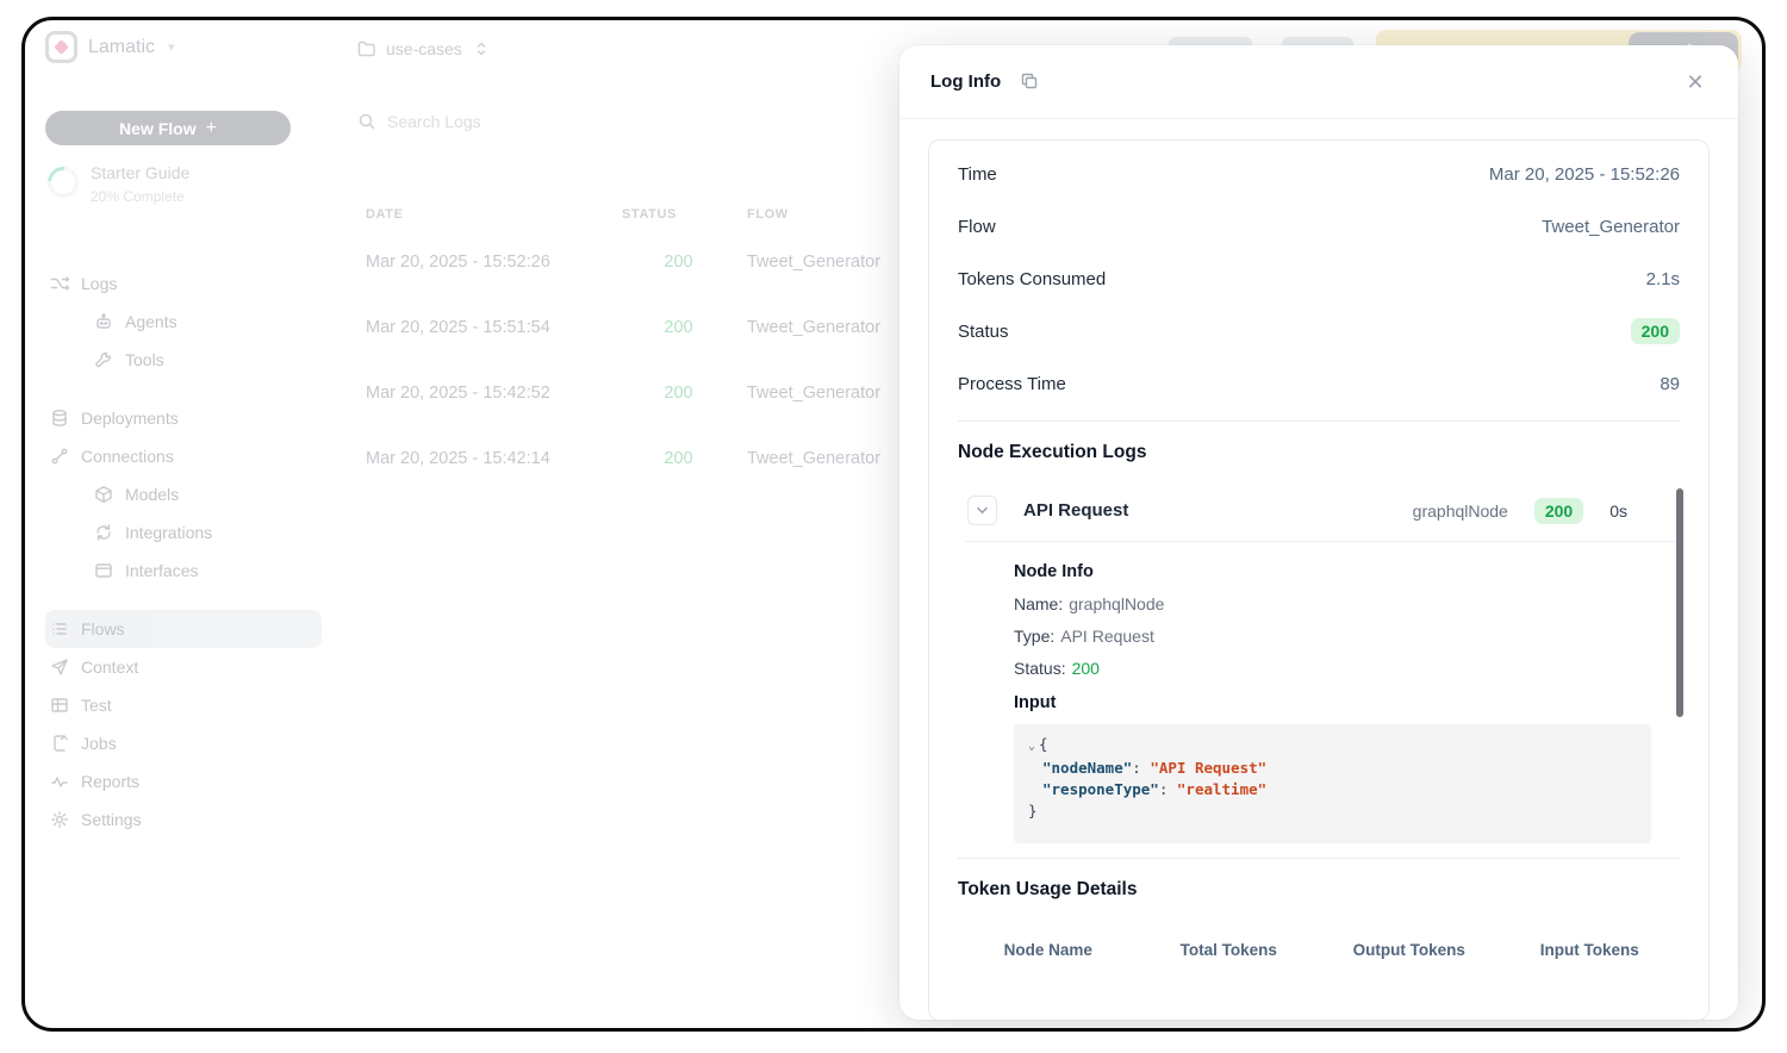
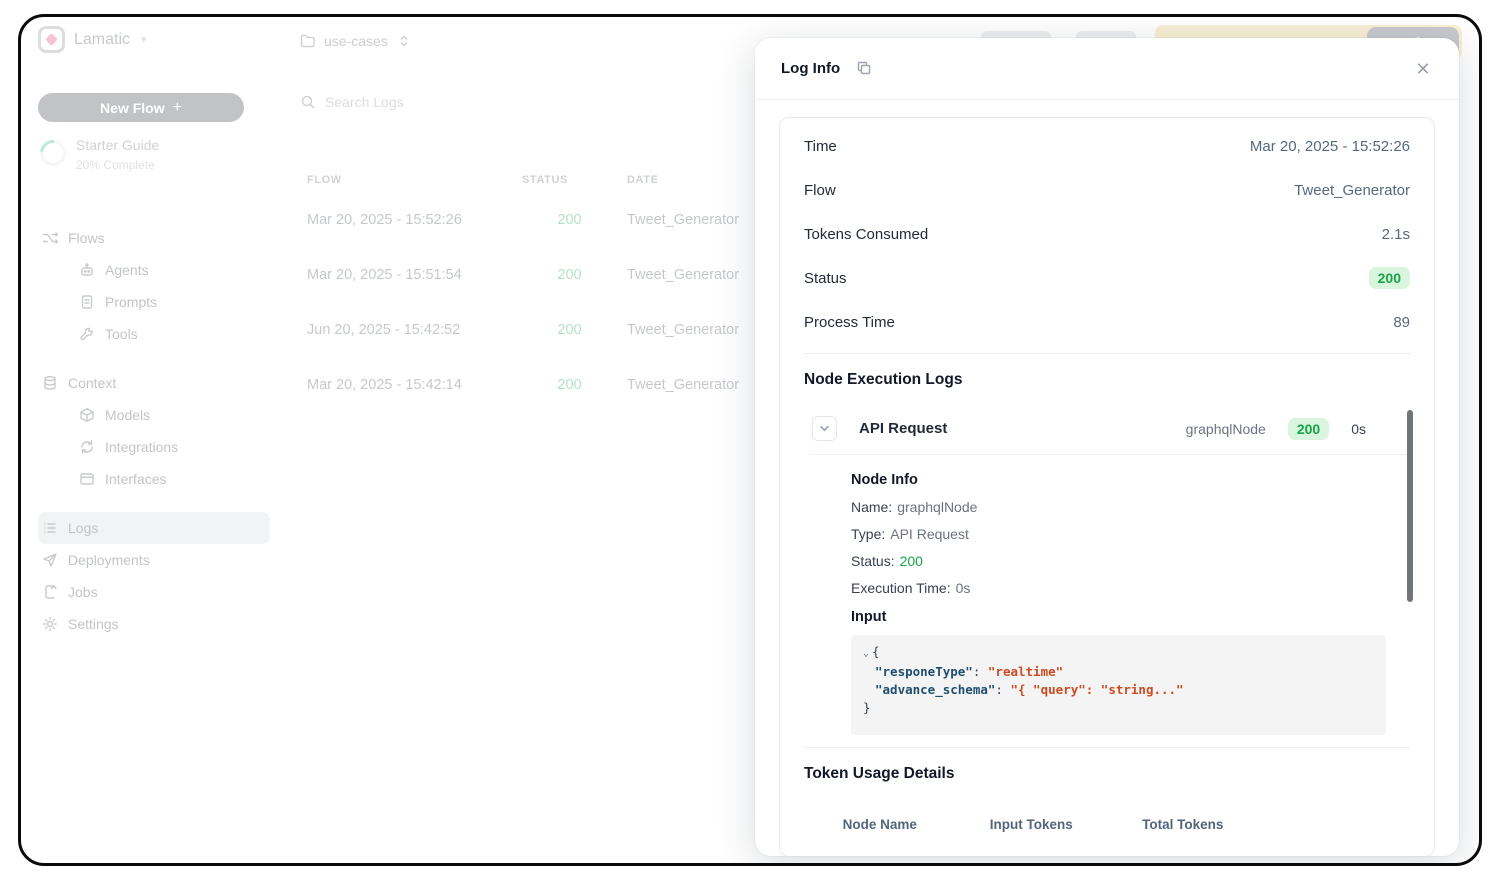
  Lamatic
  ▾
  New Flow
  +
  Starter Guide
  20% Complete
- Logs
+ Flows
  Agents
+ Prompts
  Tools
- Deployments
+ Context
- Connections
  Models
  Integrations
  Interfaces
- Flows
+ Logs
- Context
+ Deployments
- Test
  Jobs
- Reports
  Settings
  use-cases
  Search Logs
- DATE
+ FLOW
  STATUS
- FLOW
+ DATE
  Mar 20, 2025 - 15:52:26
  200
  Tweet_Generator
  Mar 20, 2025 - 15:51:54
  200
  Tweet_Generator
- Mar 20, 2025 - 15:42:52
+ Jun 20, 2025 - 15:42:52
  200
  Tweet_Generator
  Mar 20, 2025 - 15:42:14
  200
  Tweet_Generator
  Log Info
  ✕
  Time
  Mar 20, 2025 - 15:52:26
  Flow
  Tweet_Generator
  Tokens Consumed
  2.1s
  Status
  200
  Process Time
  89
  Node Execution Logs
  API Request
  graphqlNode
  200
  0s
  Node Info
  Name: graphqlNode
  Type: API Request
  Status: 200
+ Execution Time: 0s
  Input
  ⌄ {
- "nodeName": "API Request"
  "responeType": "realtime"
+ "advance_schema": "{ "query": "string..."
  }
  Token Usage Details
  Node Name
- Total Tokens
+ Input Tokens
- Output Tokens
- Input Tokens
+ Total Tokens
